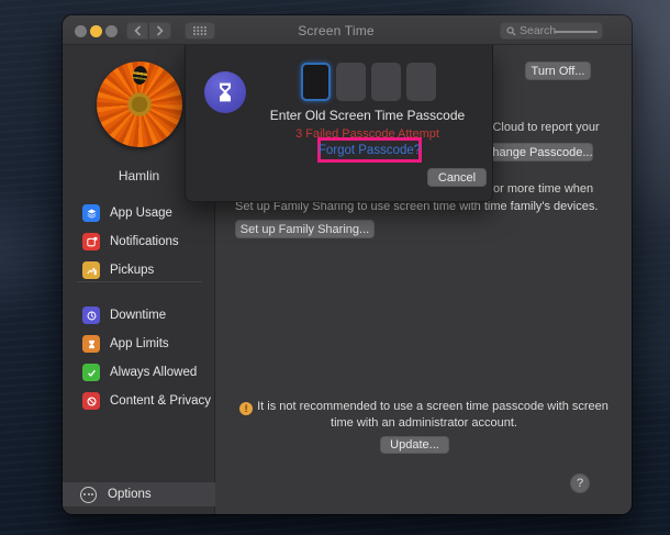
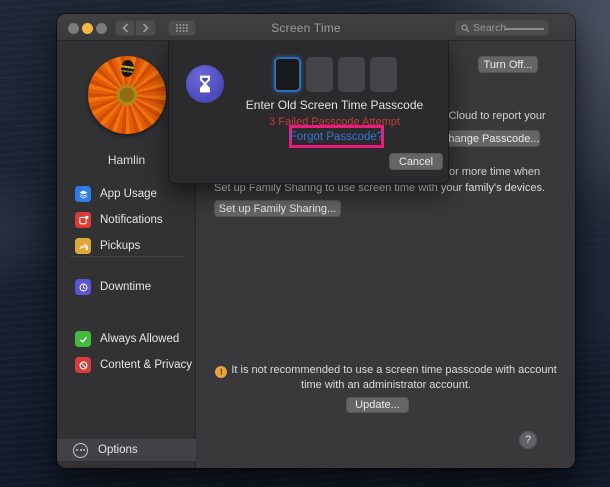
  Screen Time
  Searc
  Hamlin
  App Usage
  Notifications
  Pickups
  Downtime
- App Limits
  Always Allowed
  Content & Privacy
  Options
  Turn Off...
  Cloud to report your
  hange Passcode...
  or more time when
- Set up Family Sharing to use screen time with time family's devices.
+ Set up Family Sharing to use screen time with your family's devices.
  Set up Family Sharing...
- ! It is not recommended to use a screen time passcode with screen
+ ! It is not recommended to use a screen time passcode with account
  time with an administrator account.
  Update...
  ?
  Enter Old Screen Time Passcode
  3 Failed Passcode Attempt
  Forgot Passcode?
  Cancel
